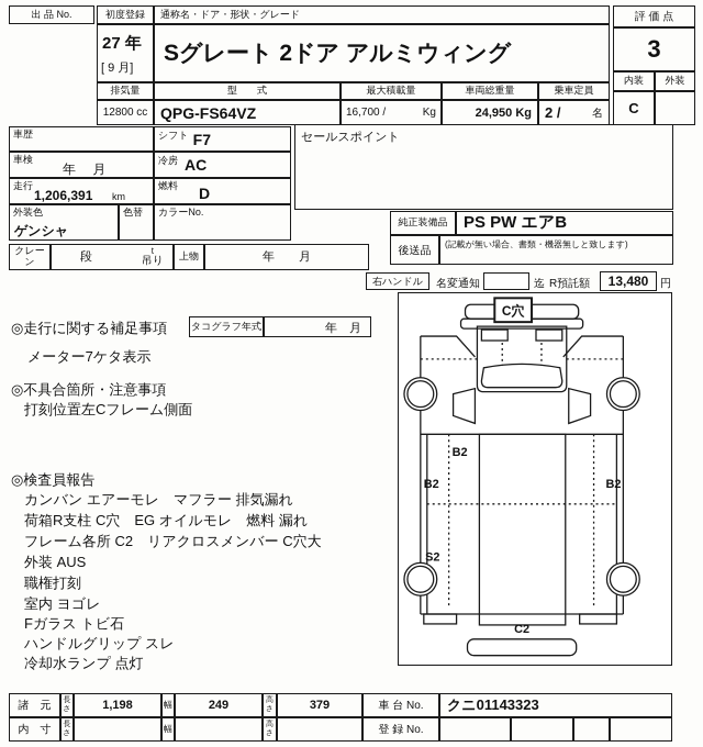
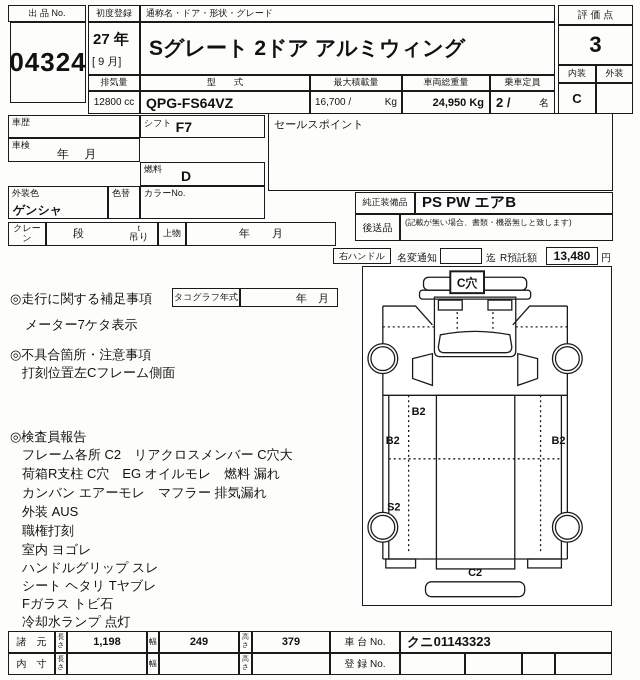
  出 品 No.
+ 04324
  初度登録
  27 年
  [ 9 月]
  通称名・ドア・形状・グレード
  Sグレート 2ドア アルミウィング
  排気量
  型 式
  最大積載量
  車両総重量
  乗車定員
  12800 cc
  QPG-FS64VZ
  16,700 /
  Kg
  24,950 Kg
  2 /
  名
  評 価 点
  3
  内装
  外装
  C
  車歴
  シフト
  F7
  車検
  年 月
- 冷房
- AC
- 走行
- 1,206,391
- km
  燃料
  D
  外装色
  ゲンシャ
  色替
  カラーNo.
  クレーン
  段
  t
  吊り
  上物
  年 月
  セールスポイント
  純正装備品
  PS PW エアB
  後送品
  (記載が無い場合、書類・機器無しと致します)
  右ハンドル
  名変通知
  迄
  R預託額
  13,480
  円
  ◎走行に関する補足事項
  タコグラフ年式
  年 月
  メーター7ケタ表示
  ◎不具合箇所・注意事項
  打刻位置左Cフレーム側面
  ◎検査員報告
- カンバン エアーモレ マフラー 排気漏れ
+ フレーム各所 C2 リアクロスメンバー C穴大
  荷箱R支柱 C穴 EG オイルモレ 燃料 漏れ
- フレーム各所 C2 リアクロスメンバー C穴大
+ カンバン エアーモレ マフラー 排気漏れ
  外装 AUS
  職権打刻
  室内 ヨゴレ
- Fガラス トビ石
+ ハンドルグリップ スレ
+ シート ヘタリ Tヤブレ
- ハンドルグリップ スレ
+ Fガラス トビ石
  冷却水ランプ 点灯
  C穴
  B2
  B2
  B2
  S2
  C2
  諸 元
  1,198
  幅
  249
  379
  車 台 No.
  クニ01143323
  内 寸
  幅
  登 録 No.
